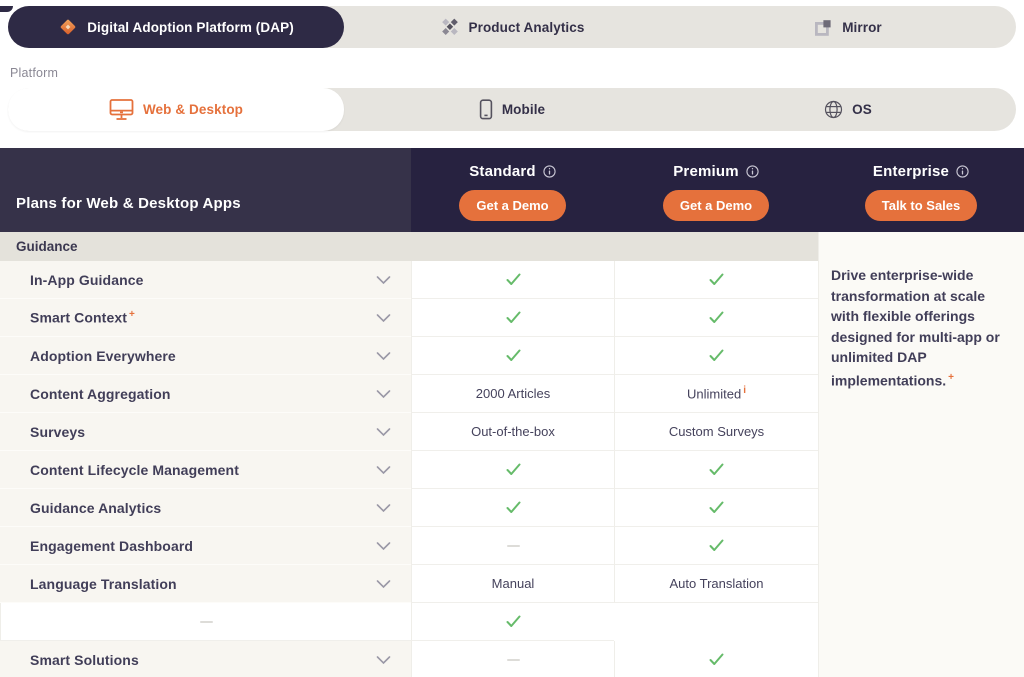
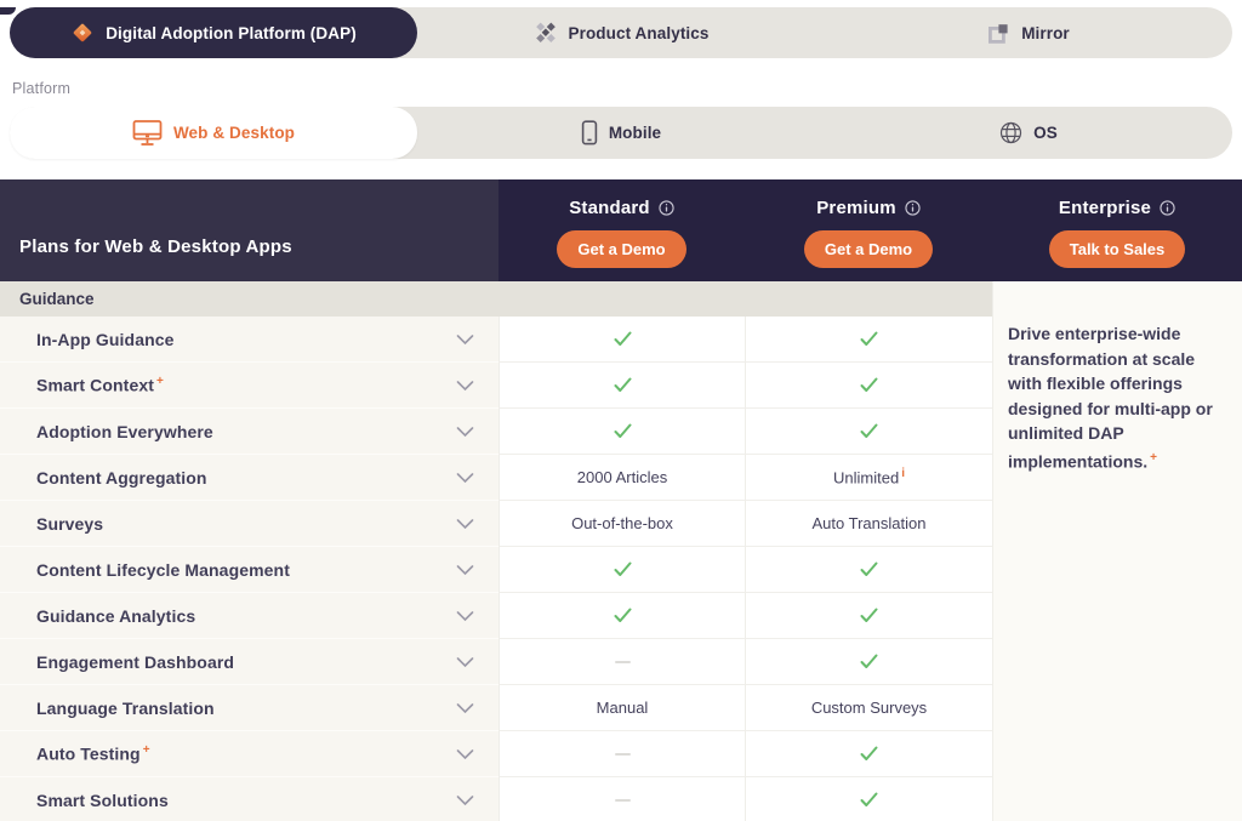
  Digital Adoption Platform (DAP)
  Product Analytics
  Mirror
  Platform
  Web & Desktop
  Mobile
  OS
  Plans for Web & Desktop Apps
  Standard
  Get a Demo
  Premium
  Get a Demo
  Enterprise
  Talk to Sales
  Guidance
  In-App Guidance
  Smart Context +
  Adoption Everywhere
  Content Aggregation
  2000 Articles
  Unlimited i
  Surveys
  Out-of-the-box
- Custom Surveys
+ Auto Translation
  Content Lifecycle Management
  Guidance Analytics
  Engagement Dashboard
  Language Translation
  Manual
- Auto Translation
+ Custom Surveys
+ Auto Testing +
  Smart Solutions
  Drive enterprise-wide transformation at scale with flexible offerings designed for multi-app or unlimited DAP implementations. +
